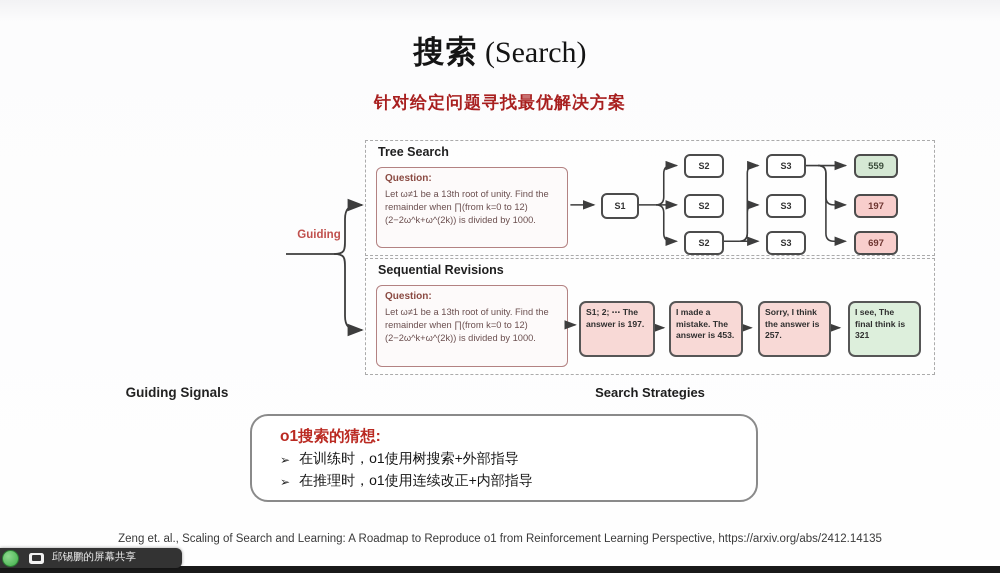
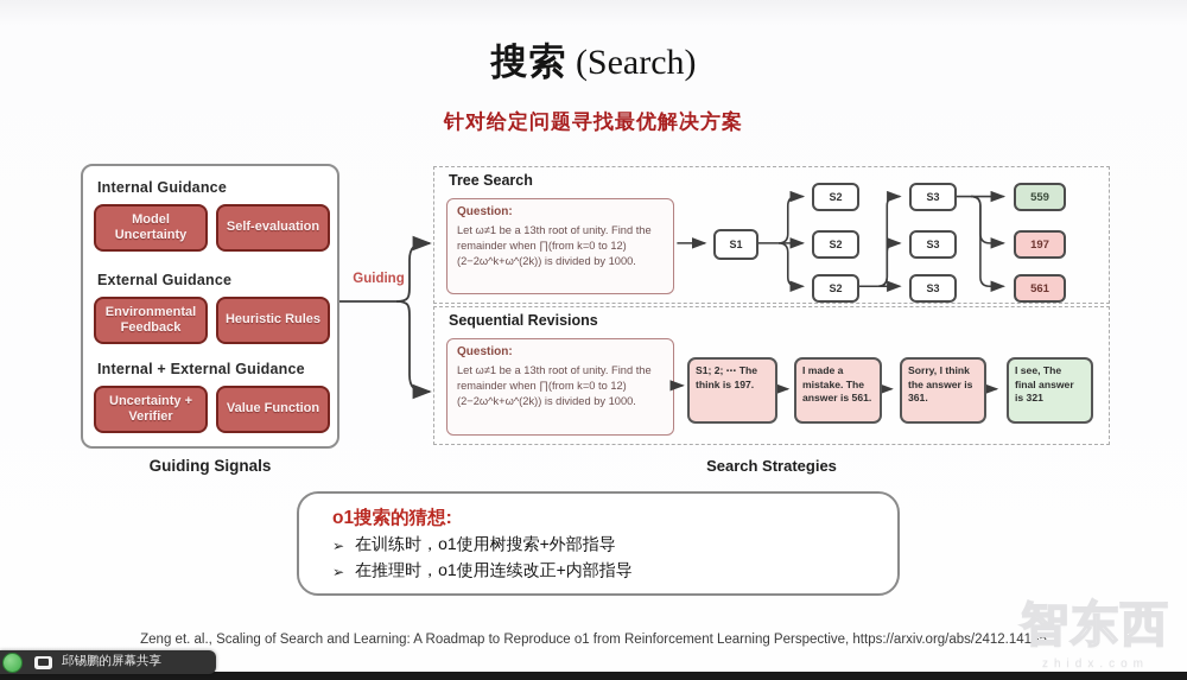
  搜索 (Search)
  针对给定问题寻找最优解决方案
+ Internal Guidance
+ Model Uncertainty
+ Self-evaluation
+ External Guidance
+ Environmental Feedback
+ Heuristic Rules
+ Internal + External Guidance
+ Uncertainty + Verifier
+ Value Function
  Guiding Signals
  Guiding
  Tree Search
  Question:
  Let ω≠1 be a 13th root of unity. Find the remainder when ∏(from k=0 to 12) (2−2ω^k+ω^(2k)) is divided by 1000.
  S1
  S2
  S2
  S2
  S3
  S3
  S3
  559
  197
- 697
+ 561
  Sequential Revisions
  Question:
  Let ω≠1 be a 13th root of unity. Find the remainder when ∏(from k=0 to 12) (2−2ω^k+ω^(2k)) is divided by 1000.
- S1; 2; ⋯ The answer is 197.
+ S1; 2; ⋯ The think is 197.
- I made a mistake. The answer is 453.
+ I made a mistake. The answer is 561.
- Sorry, I think the answer is 257.
+ Sorry, I think the answer is 361.
- I see, The final think is 321
+ I see, The final answer is 321
  Search Strategies
  o1搜索的猜想:
  ➢
  在训练时，o1使用树搜索+外部指导
  ➢
  在推理时，o1使用连续改正+内部指导
  Zeng et. al., Scaling of Search and Learning: A Roadmap to Reproduce o1 from Reinforcement Learning Perspective, https://arxiv.org/abs/2412.14135
+ 智东西
+ zhidx.com
  邱锡鹏的屏幕共享
